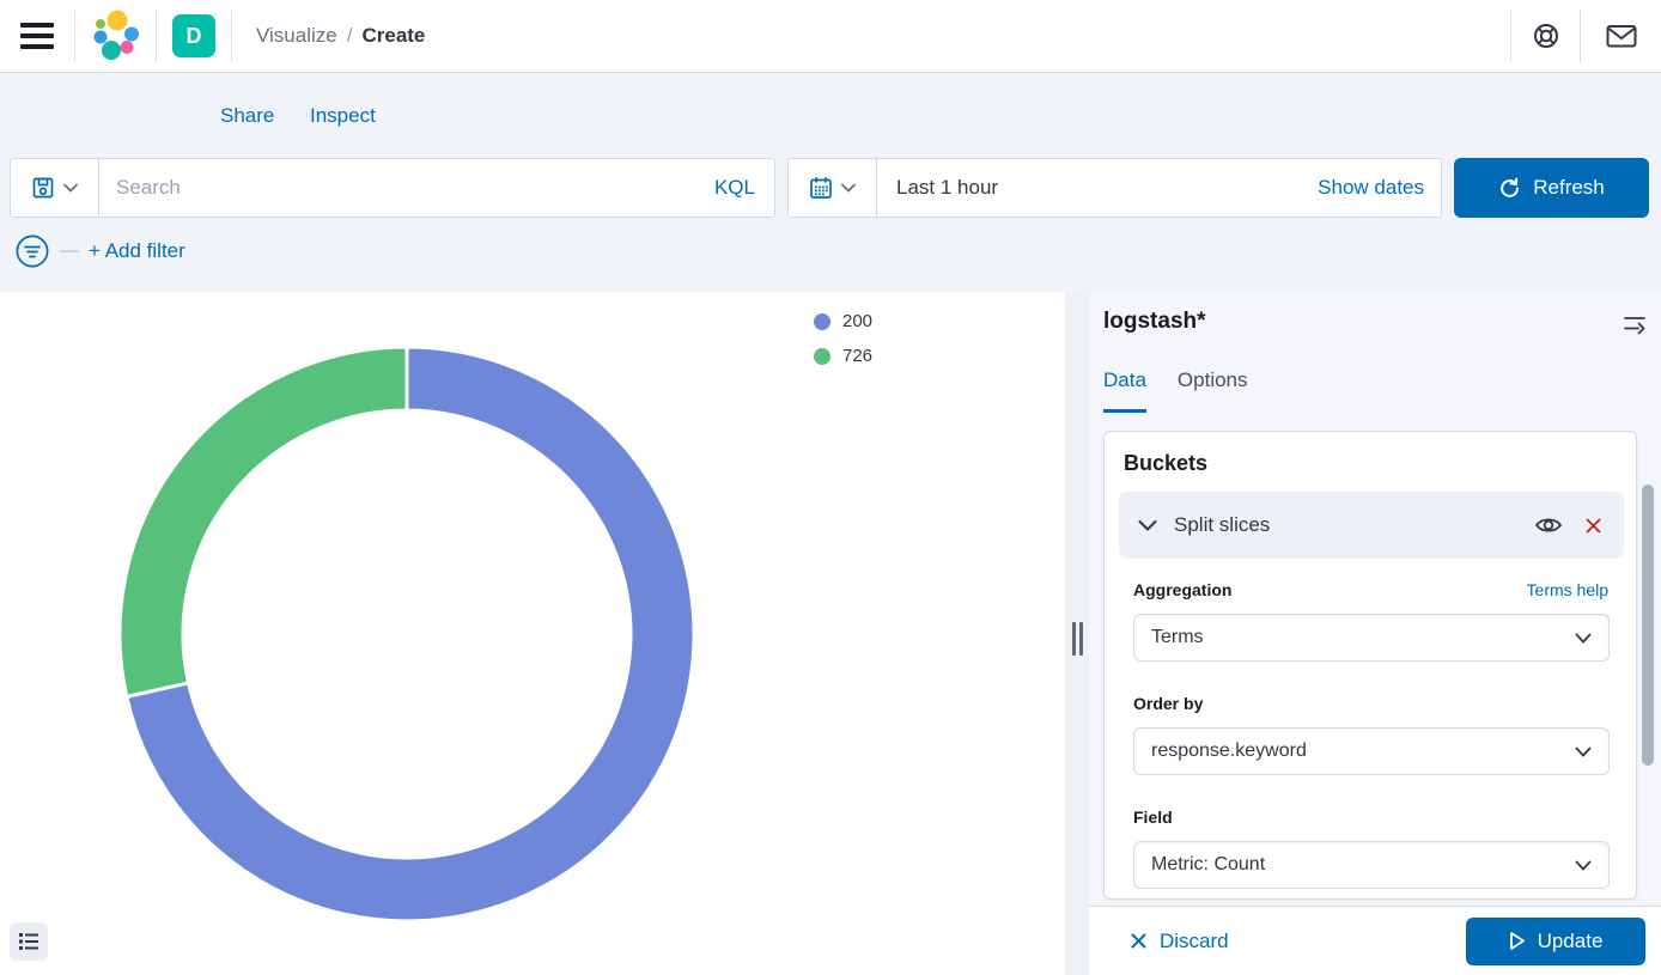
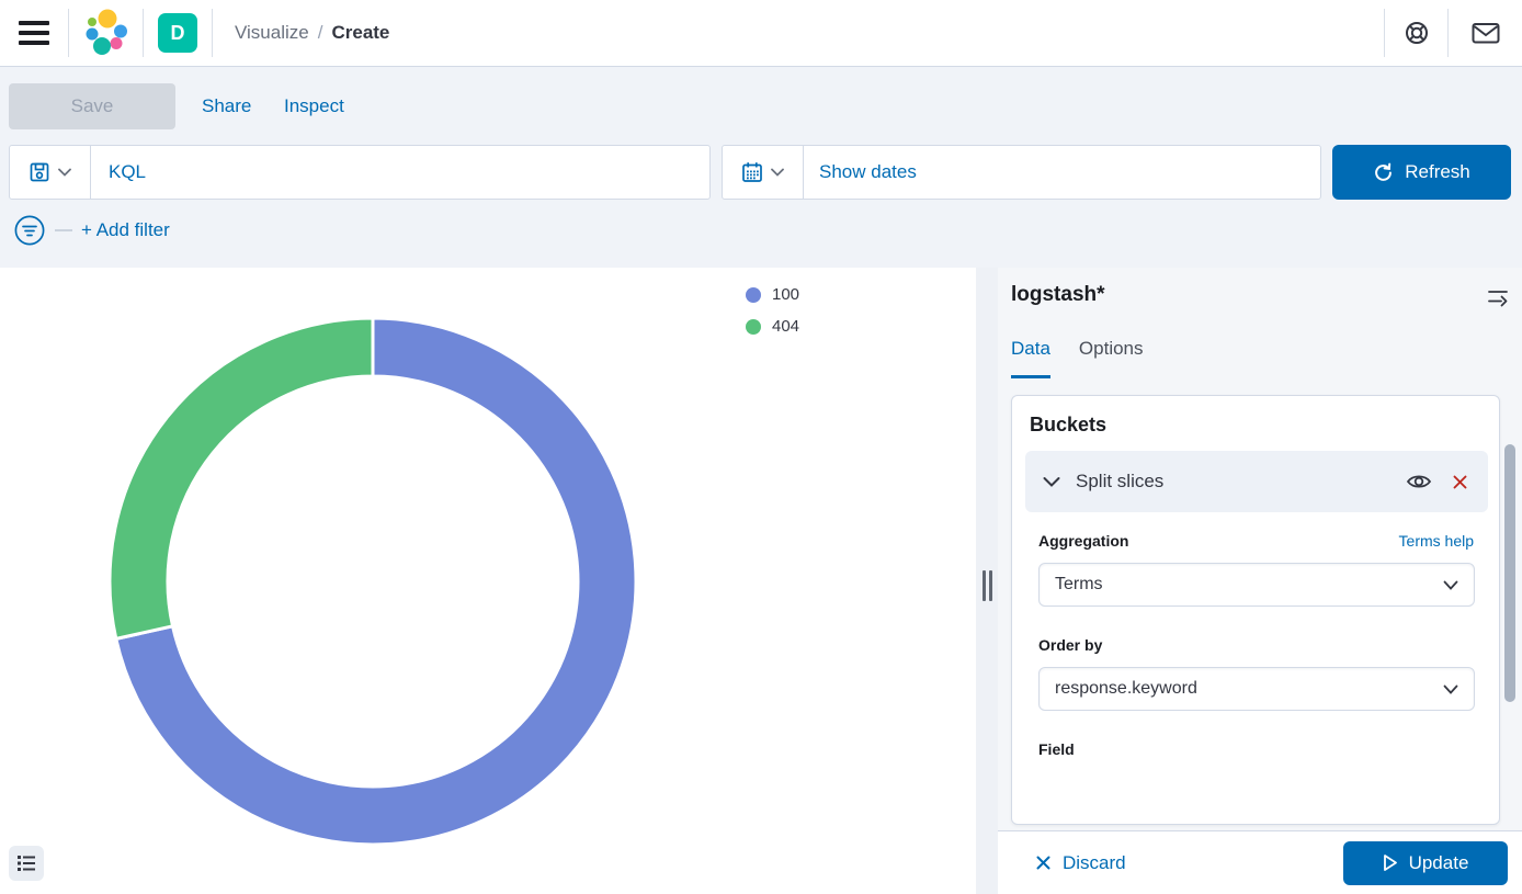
  D
  Visualize
  /
  Create
+ Save
  Share
  Inspect
- Search
  KQL
- Last 1 hour
  Show dates
  Refresh
  + Add filter
- 200
+ 100
- 726
+ 404
  logstash*
  Data
  Options
  Buckets
  Split slices
  Aggregation
  Terms help
  Terms
  Order by
  response.keyword
  Field
- Metric: Count
  Discard
  Update
